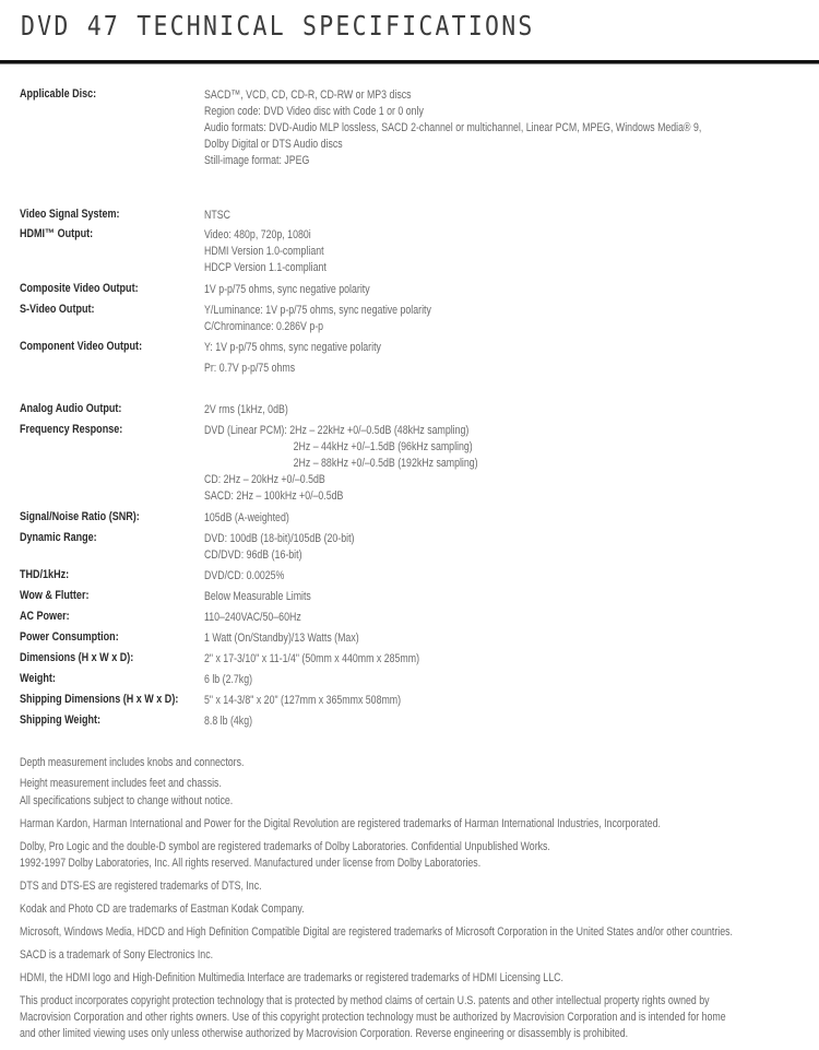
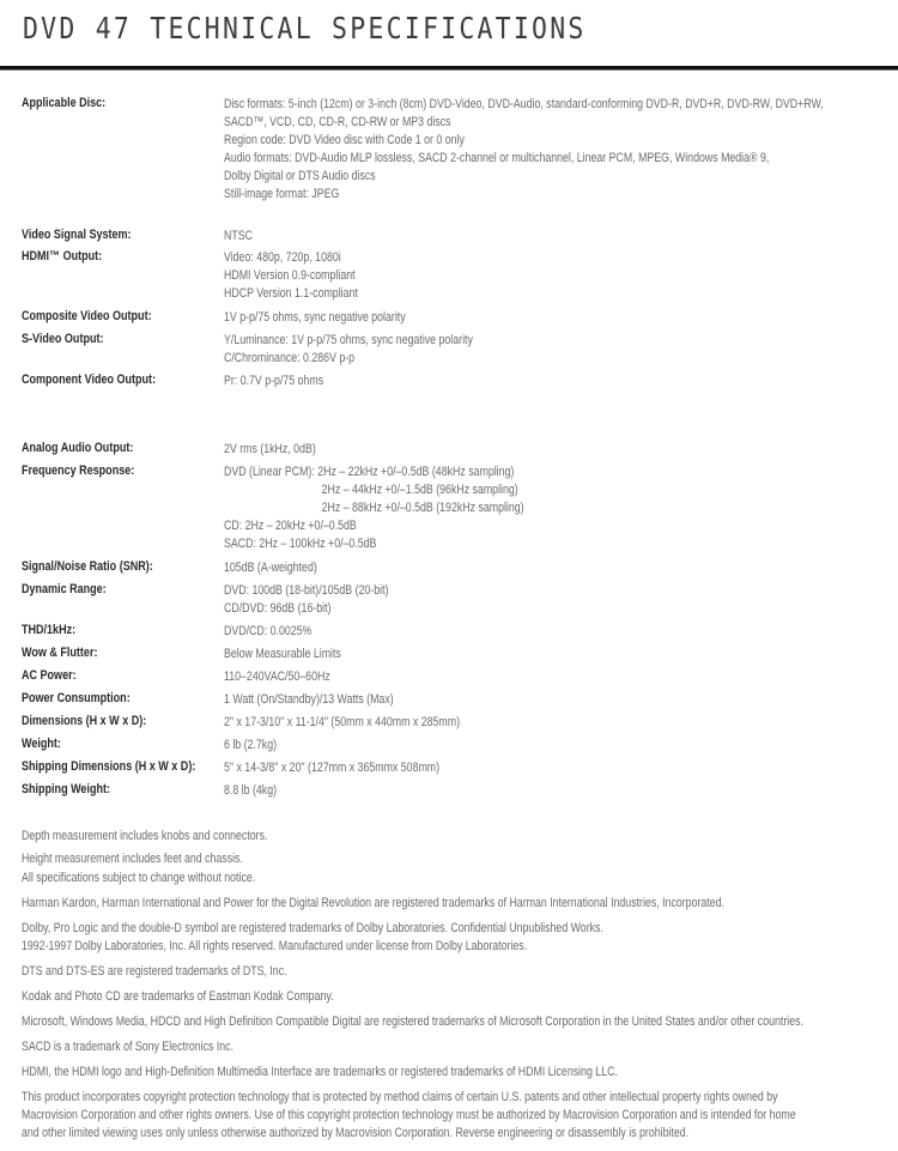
  DVD 47 TECHNICAL SPECIFICATIONS
  Applicable Disc:
+ Disc formats: 5-inch (12cm) or 3-inch (8cm) DVD-Video, DVD-Audio, standard-conforming DVD-R, DVD+R, DVD-RW, DVD+RW,
  SACD™, VCD, CD, CD-R, CD-RW or MP3 discs
  Region code: DVD Video disc with Code 1 or 0 only
  Audio formats: DVD-Audio MLP lossless, SACD 2-channel or multichannel, Linear PCM, MPEG, Windows Media® 9,
  Dolby Digital or DTS Audio discs
  Still-image format: JPEG
  Video Signal System:
  NTSC
  HDMI™ Output:
  Video: 480p, 720p, 1080i
- HDMI Version 1.0-compliant
+ HDMI Version 0.9-compliant
  HDCP Version 1.1-compliant
  Composite Video Output:
  1V p-p/75 ohms, sync negative polarity
  S-Video Output:
  Y/Luminance: 1V p-p/75 ohms, sync negative polarity
  C/Chrominance: 0.286V p-p
  Component Video Output:
- Y: 1V p-p/75 ohms, sync negative polarity
  Pr: 0.7V p-p/75 ohms
  Analog Audio Output:
  2V rms (1kHz, 0dB)
  Frequency Response:
  DVD (Linear PCM): 2Hz – 22kHz +0/–0.5dB (48kHz sampling)
  2Hz – 44kHz +0/–1.5dB (96kHz sampling)
  2Hz – 88kHz +0/–0.5dB (192kHz sampling)
  CD: 2Hz – 20kHz +0/–0.5dB
  SACD: 2Hz – 100kHz +0/–0.5dB
  Signal/Noise Ratio (SNR):
  105dB (A-weighted)
  Dynamic Range:
  DVD: 100dB (18-bit)/105dB (20-bit)
  CD/DVD: 96dB (16-bit)
  THD/1kHz:
  DVD/CD: 0.0025%
  Wow & Flutter:
  Below Measurable Limits
  AC Power:
  110–240VAC/50–60Hz
  Power Consumption:
  1 Watt (On/Standby)/13 Watts (Max)
  Dimensions (H x W x D):
  2" x 17-3/10" x 11-1/4" (50mm x 440mm x 285mm)
  Weight:
  6 lb (2.7kg)
  Shipping Dimensions (H x W x D):
  5" x 14-3/8" x 20" (127mm x 365mmx 508mm)
  Shipping Weight:
  8.8 lb (4kg)
  Depth measurement includes knobs and connectors.
  Height measurement includes feet and chassis.
  All specifications subject to change without notice.
  Harman Kardon, Harman International and Power for the Digital Revolution are registered trademarks of Harman International Industries, Incorporated.
  Dolby, Pro Logic and the double-D symbol are registered trademarks of Dolby Laboratories. Confidential Unpublished Works.
  1992-1997 Dolby Laboratories, Inc. All rights reserved. Manufactured under license from Dolby Laboratories.
  DTS and DTS-ES are registered trademarks of DTS, Inc.
  Kodak and Photo CD are trademarks of Eastman Kodak Company.
  Microsoft, Windows Media, HDCD and High Definition Compatible Digital are registered trademarks of Microsoft Corporation in the United States and/or other countries.
  SACD is a trademark of Sony Electronics Inc.
  HDMI, the HDMI logo and High-Definition Multimedia Interface are trademarks or registered trademarks of HDMI Licensing LLC.
  This product incorporates copyright protection technology that is protected by method claims of certain U.S. patents and other intellectual property rights owned by
  Macrovision Corporation and other rights owners. Use of this copyright protection technology must be authorized by Macrovision Corporation and is intended for home
  and other limited viewing uses only unless otherwise authorized by Macrovision Corporation. Reverse engineering or disassembly is prohibited.
